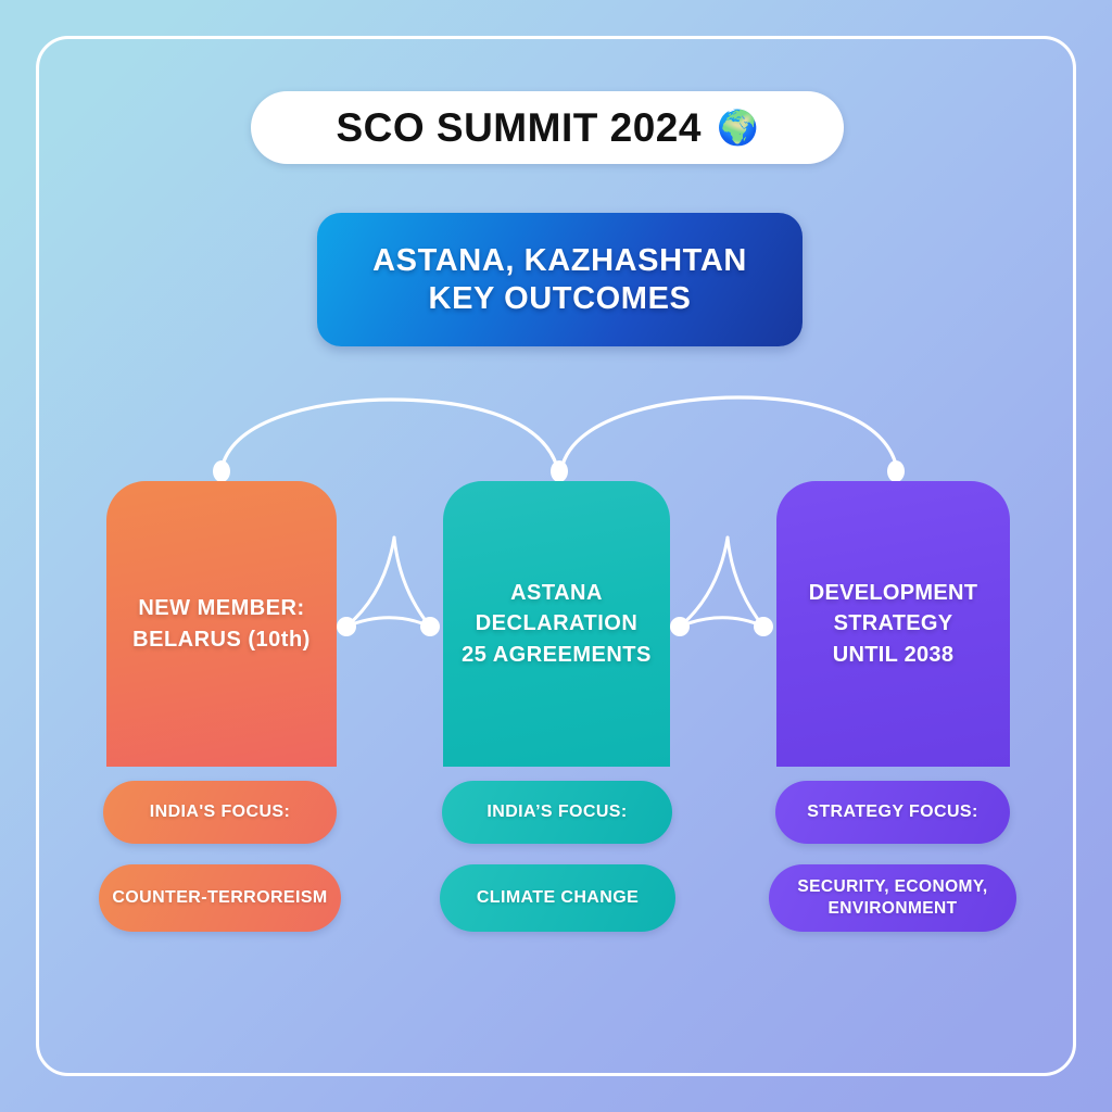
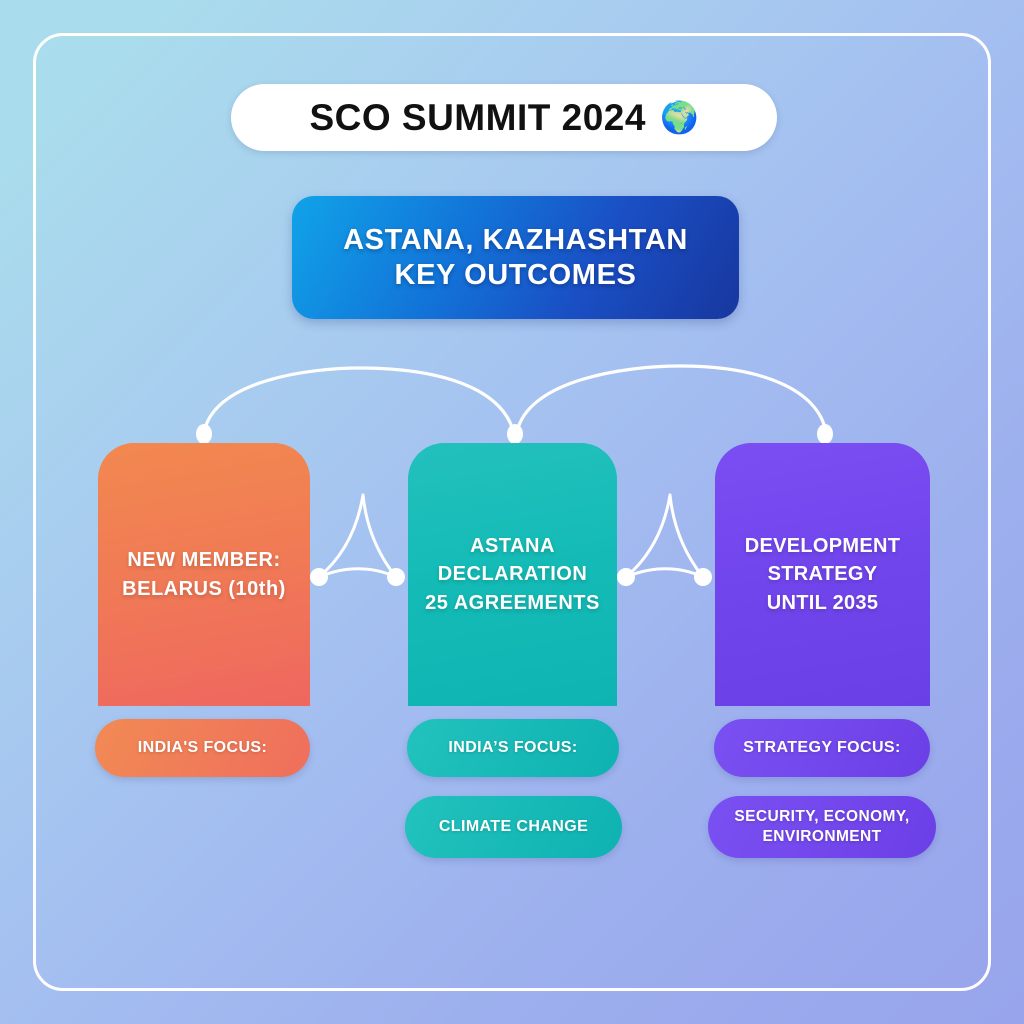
  SCO SUMMIT 2024
  🌍
  ASTANA, KAZHASHTAN
  KEY OUTCOMES
  NEW MEMBER:
  BELARUS (10th)
  ASTANA
  DECLARATION
  25 AGREEMENTS
  DEVELOPMENT
  STRATEGY
- UNTIL 2038
+ UNTIL 2035
  INDIA'S FOCUS:
  INDIA’S FOCUS:
  STRATEGY FOCUS:
- COUNTER-TERROREISM
  CLIMATE CHANGE
  SECURITY, ECONOMY,
  ENVIRONMENT
